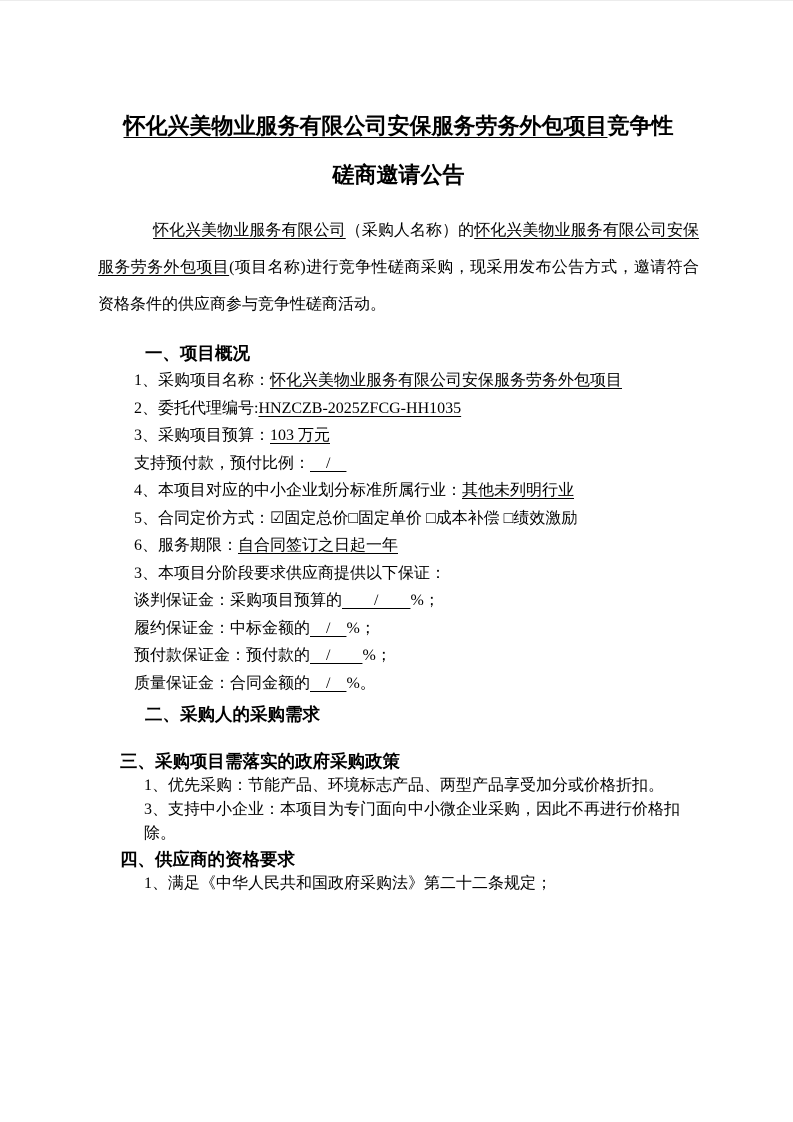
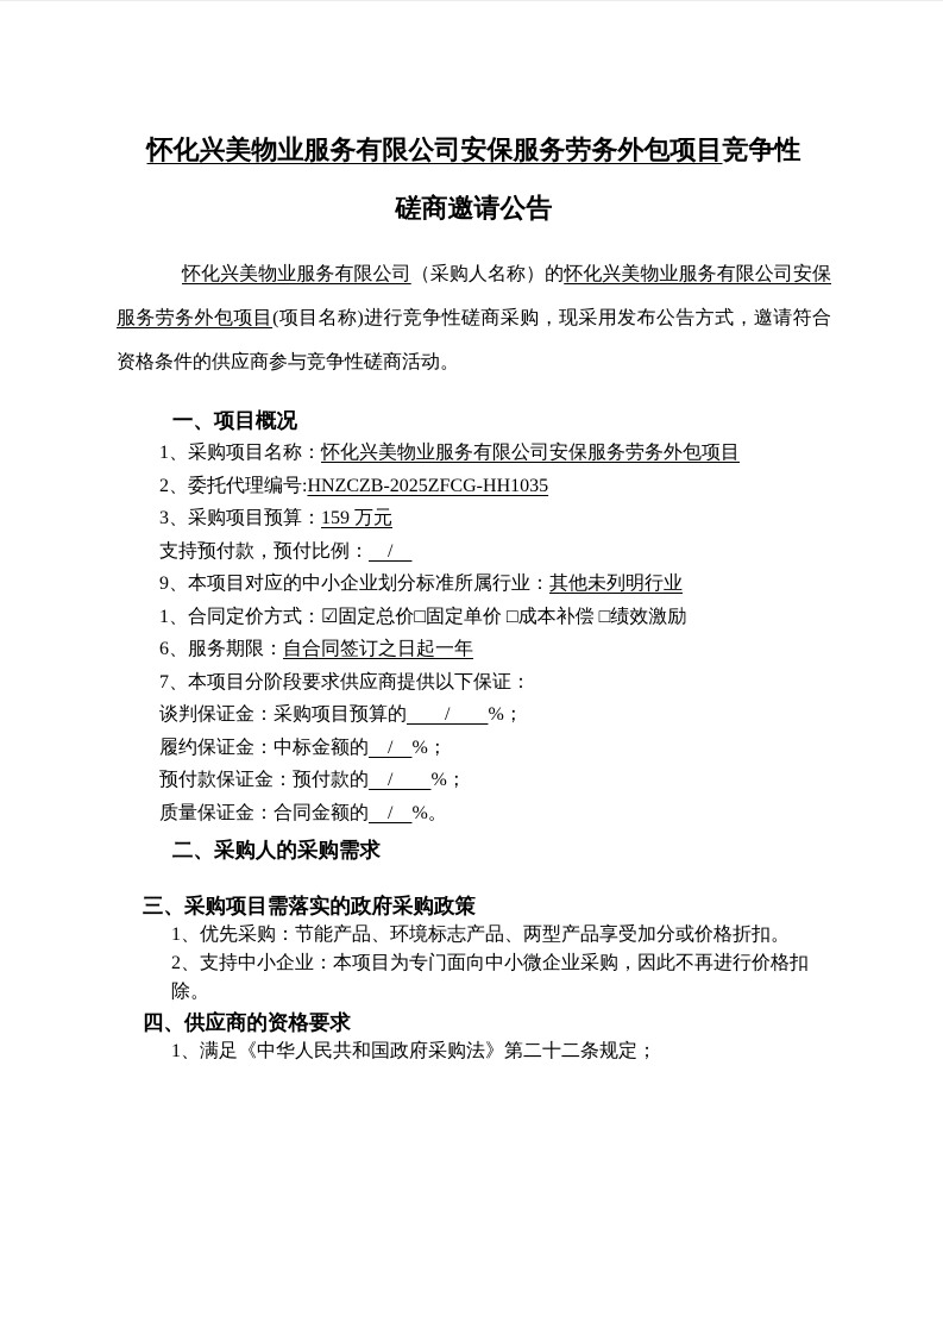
  怀化兴美物业服务有限公司安保服务劳务外包项目竞争性
  磋商邀请公告
  怀化兴美物业服务有限公司（采购人名称）的怀化兴美物业服务有限公司安保服务劳务外包项目(项目名称)进行竞争性磋商采购，现采用发布公告方式，邀请符合资格条件的供应商参与竞争性磋商活动。
  一、项目概况
  1、采购项目名称：怀化兴美物业服务有限公司安保服务劳务外包项目
  2、委托代理编号:HNZCZB-2025ZFCG-HH1035
- 3、采购项目预算：103 万元
+ 3、采购项目预算：159 万元
  支持预付款，预付比例： /
- 4、本项目对应的中小企业划分标准所属行业：其他未列明行业
+ 9、本项目对应的中小企业划分标准所属行业：其他未列明行业
- 5、合同定价方式：☑固定总价□固定单价 □成本补偿 □绩效激励
+ 1、合同定价方式：☑固定总价□固定单价 □成本补偿 □绩效激励
  6、服务期限：自合同签订之日起一年
- 3、本项目分阶段要求供应商提供以下保证：
+ 7、本项目分阶段要求供应商提供以下保证：
  谈判保证金：采购项目预算的 / %；
  履约保证金：中标金额的 / %；
  预付款保证金：预付款的 / %；
  质量保证金：合同金额的 / %。
  二、采购人的采购需求
  三、采购项目需落实的政府采购政策
  1、优先采购：节能产品、环境标志产品、两型产品享受加分或价格折扣。
- 3、支持中小企业：本项目为专门面向中小微企业采购，因此不再进行价格扣除。
+ 2、支持中小企业：本项目为专门面向中小微企业采购，因此不再进行价格扣除。
  四、供应商的资格要求
  1、满足《中华人民共和国政府采购法》第二十二条规定；
